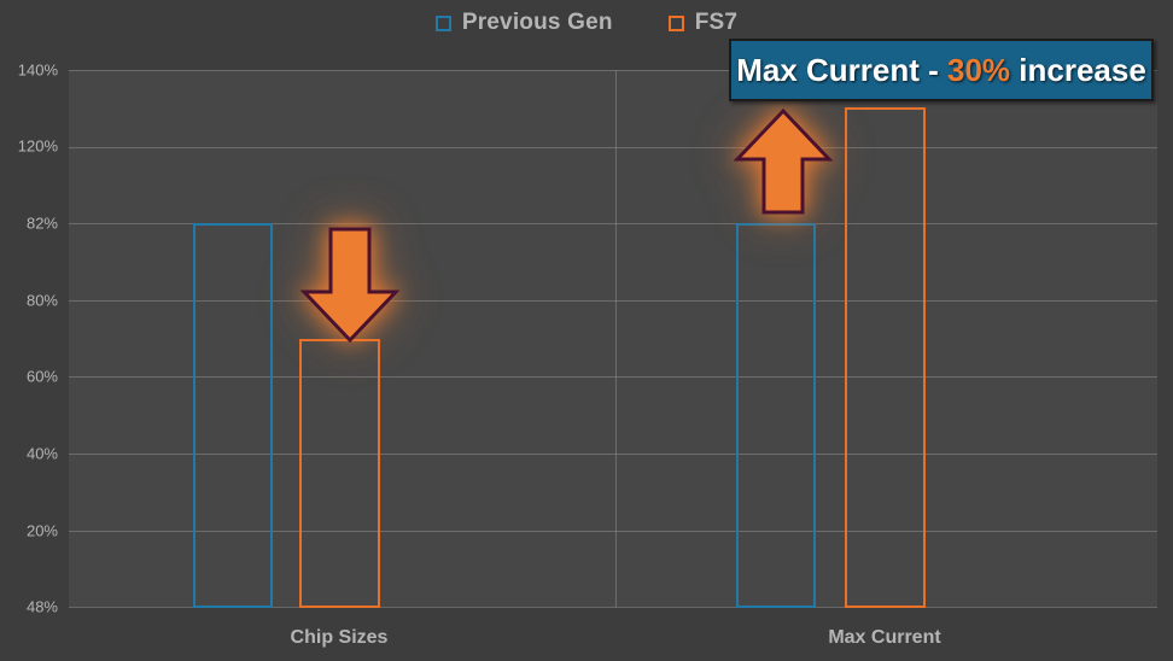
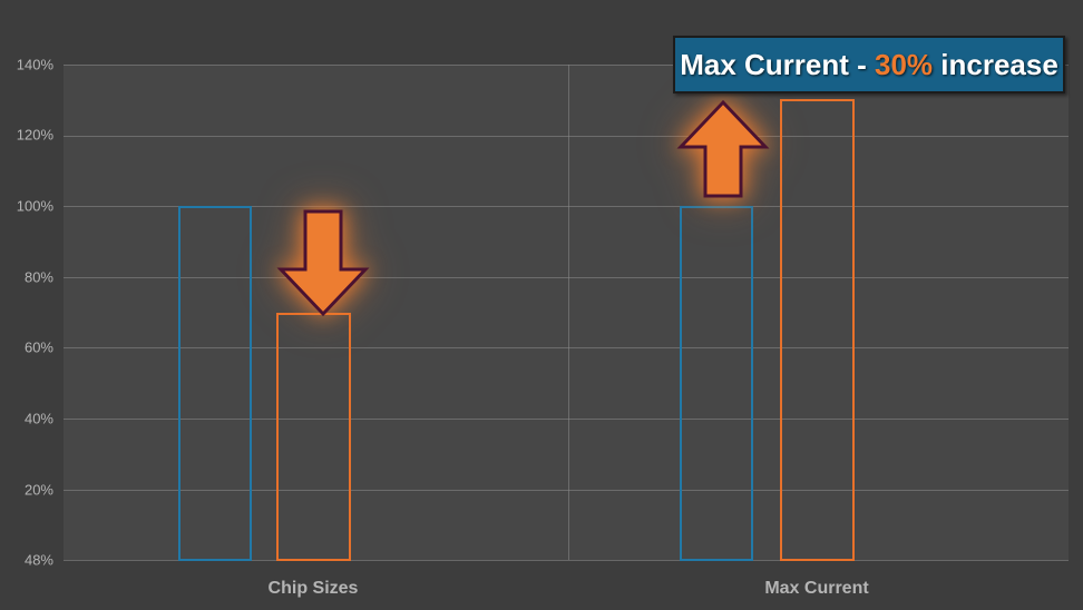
- Previous Gen
- FS7
  140%
  120%
- 82%
+ 100%
  80%
  60%
  40%
  20%
  48%
  Chip Sizes
  Max Current
  Max Current - 30% increase
